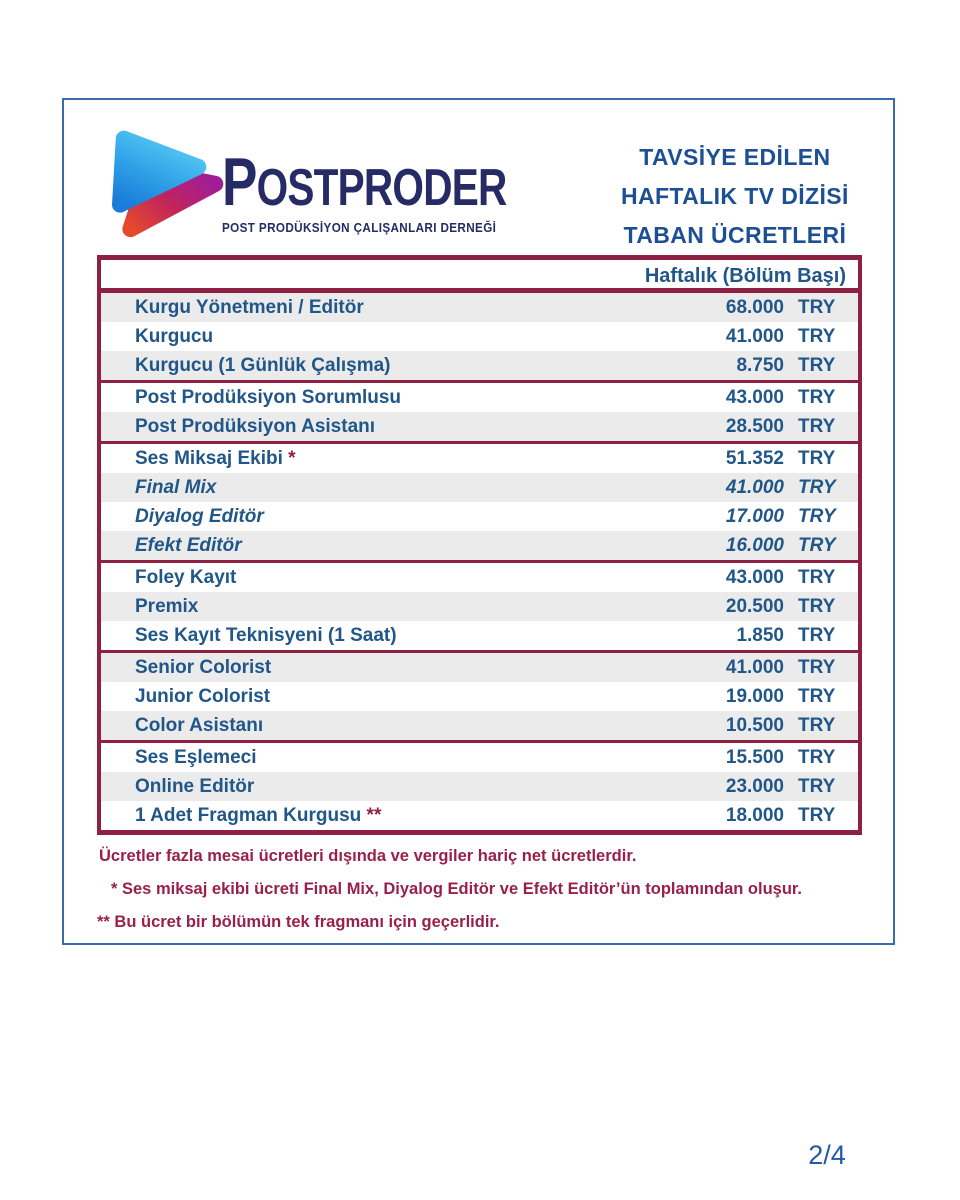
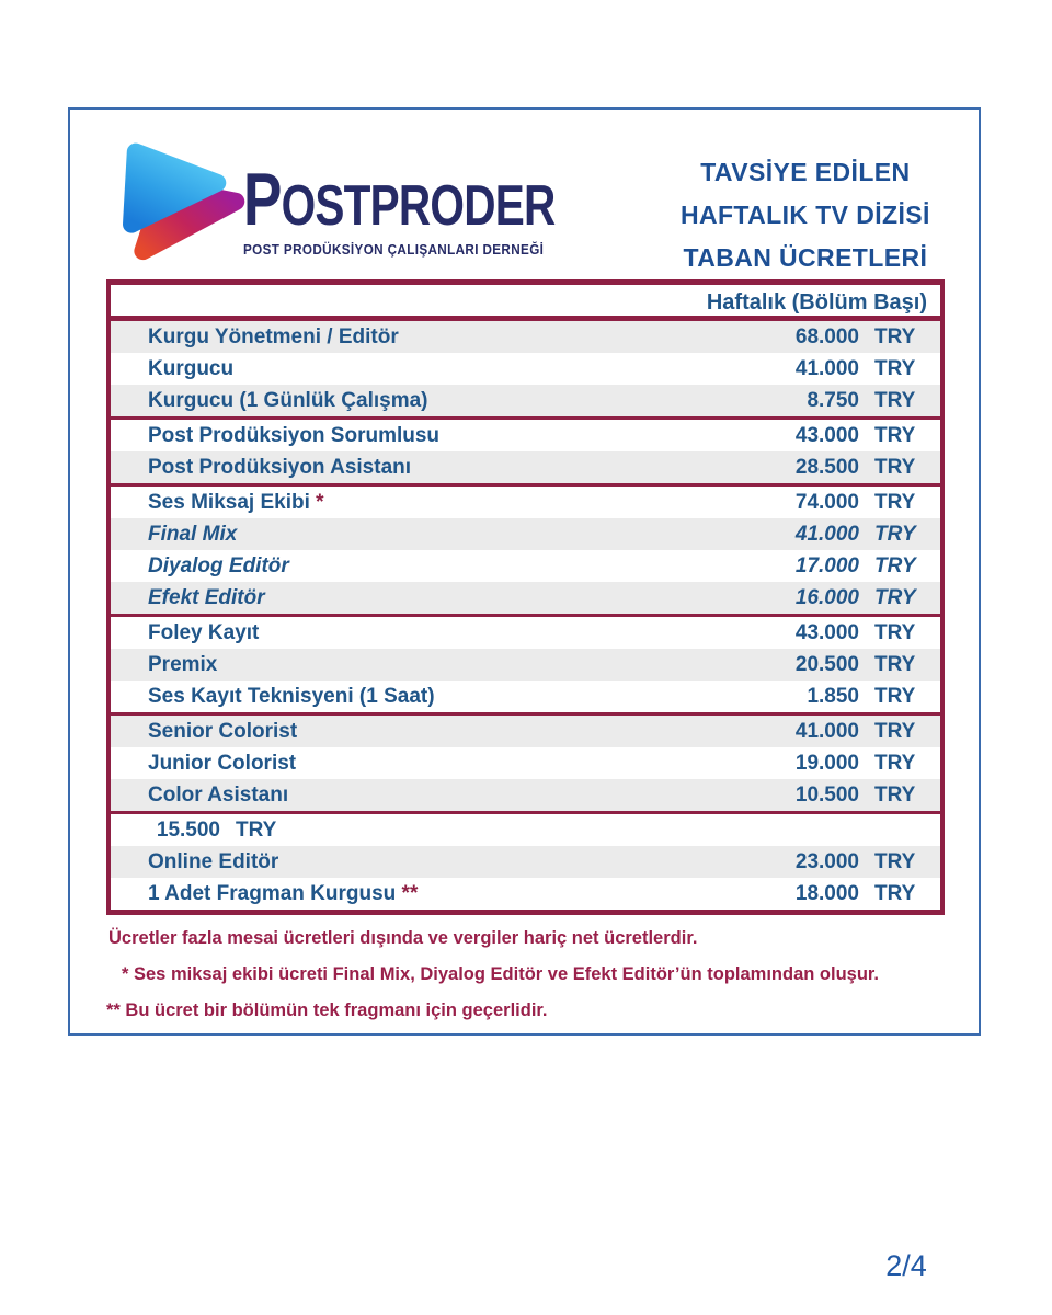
  P
  OSTPRODER
  POST PRODÜKSİYON ÇALIŞANLARI DERNEĞİ
  TAVSİYE EDİLEN
  HAFTALIK TV DİZİSİ
  TABAN ÜCRETLERİ
  Haftalık (Bölüm Başı)
  Kurgu Yönetmeni / Editör
  68.000
  TRY
  Kurgucu
  41.000
  TRY
  Kurgucu (1 Günlük Çalışma)
  8.750
  TRY
  Post Prodüksiyon Sorumlusu
  43.000
  TRY
  Post Prodüksiyon Asistanı
  28.500
  TRY
  Ses Miksaj Ekibi *
- 51.352
+ 74.000
  TRY
  Final Mix
  41.000
  TRY
  Diyalog Editör
  17.000
  TRY
  Efekt Editör
  16.000
  TRY
  Foley Kayıt
  43.000
  TRY
  Premix
  20.500
  TRY
  Ses Kayıt Teknisyeni (1 Saat)
  1.850
  TRY
  Senior Colorist
  41.000
  TRY
  Junior Colorist
  19.000
  TRY
  Color Asistanı
  10.500
  TRY
- Ses Eşlemeci
  15.500
  TRY
  Online Editör
  23.000
  TRY
  1 Adet Fragman Kurgusu **
  18.000
  TRY
  Ücretler fazla mesai ücretleri dışında ve vergiler hariç net ücretlerdir.
  * Ses miksaj ekibi ücreti Final Mix, Diyalog Editör ve Efekt Editör’ün toplamından oluşur.
  ** Bu ücret bir bölümün tek fragmanı için geçerlidir.
  2/4
